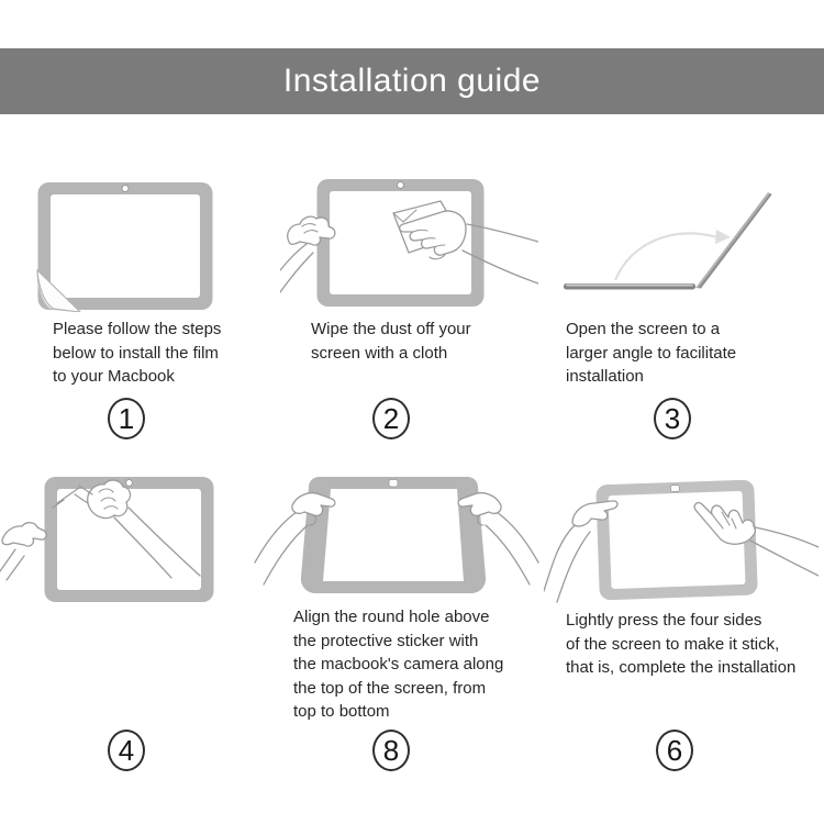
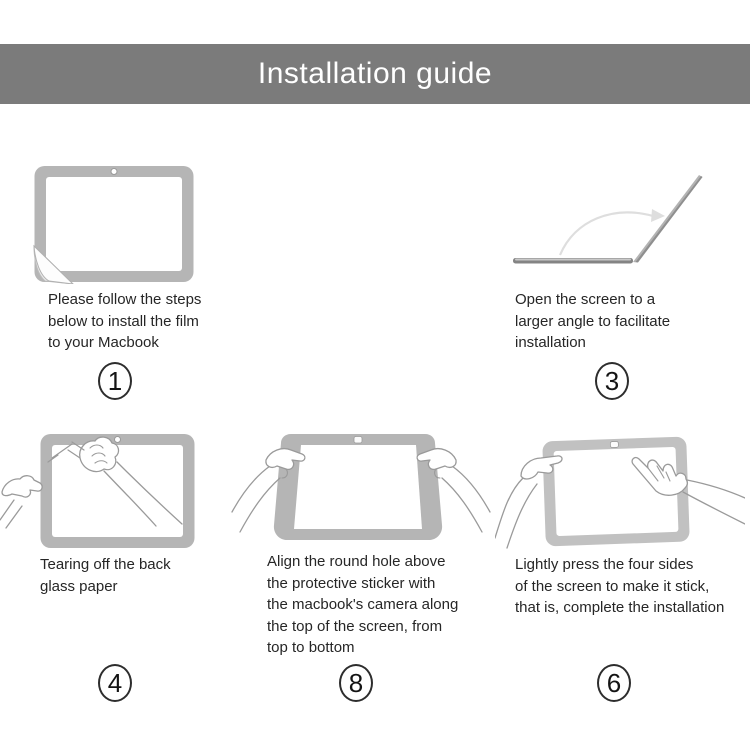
  Installation guide
  Please follow the steps
  below to install the film
  to your Macbook
  1
- Wipe the dust off your
- screen with a cloth
- 2
  Open the screen to a
  larger angle to facilitate
  installation
  3
+ Tearing off the back
+ glass paper
  4
  Align the round hole above
  the protective sticker with
  the macbook's camera along
  the top of the screen, from
  top to bottom
  8
  Lightly press the four sides
  of the screen to make it stick,
  that is, complete the installation
  6
